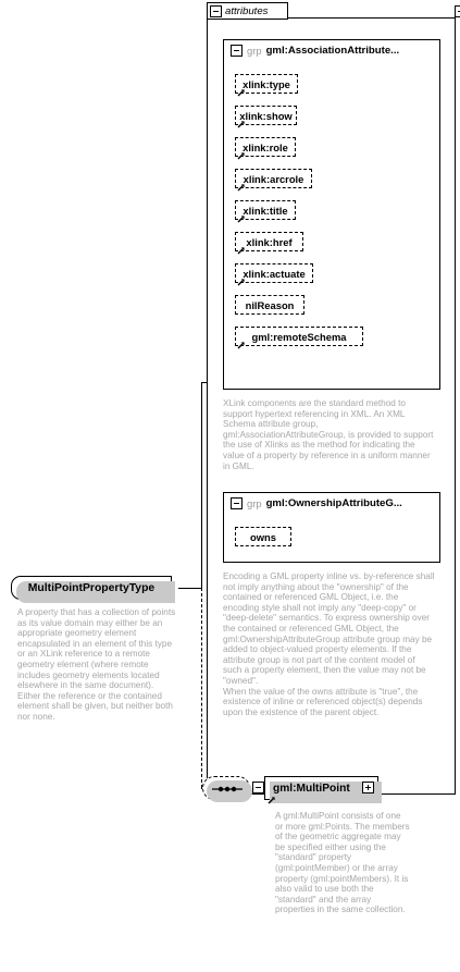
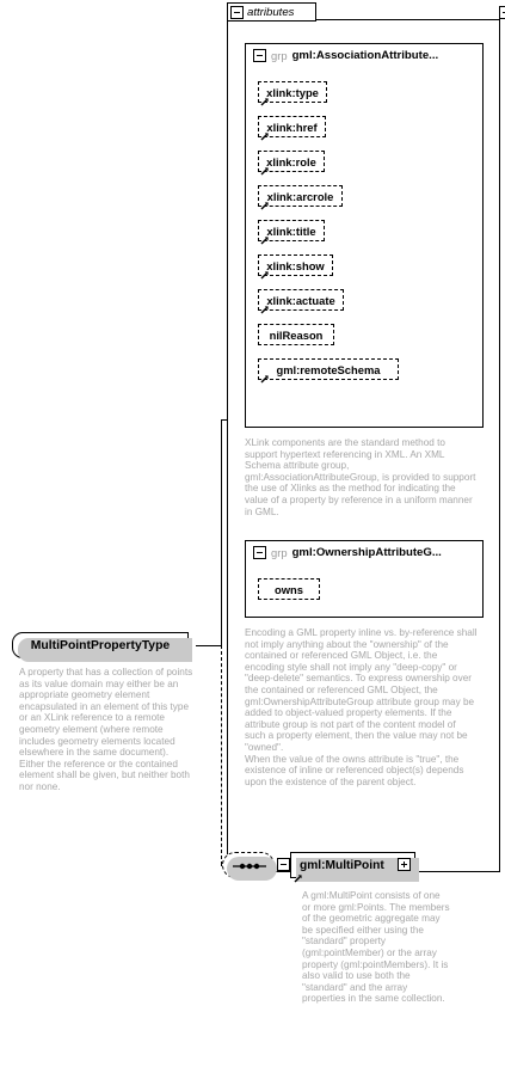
  attributes
  grp
  gml:AssociationAttribute...
  xlink:type
- xlink:show
+ xlink:href
  xlink:role
  xlink:arcrole
  xlink:title
- xlink:href
+ xlink:show
  xlink:actuate
  nilReason
  gml:remoteSchema
  XLink components are the standard method to support hypertext referencing in XML. An XML Schema attribute group, gml:AssociationAttributeGroup, is provided to support the use of Xlinks as the method for indicating the value of a property by reference in a uniform manner in GML.
  grp
  gml:OwnershipAttributeG...
  owns
  Encoding a GML property inline vs. by-reference shall not imply anything about the "ownership" of the contained or referenced GML Object, i.e. the encoding style shall not imply any "deep-copy" or "deep-delete" semantics. To express ownership over the contained or referenced GML Object, the gml:OwnershipAttributeGroup attribute group may be added to object-valued property elements. If the attribute group is not part of the content model of such a property element, then the value may not be "owned".
  When the value of the owns attribute is "true", the existence of inline or referenced object(s) depends upon the existence of the parent object.
  MultiPointPropertyType
  A property that has a collection of points as its value domain may either be an appropriate geometry element encapsulated in an element of this type or an XLink reference to a remote geometry element (where remote includes geometry elements located elsewhere in the same document). Either the reference or the contained element shall be given, but neither both nor none.
  gml:MultiPoint
  A gml:MultiPoint consists of one or more gml:Points. The members of the geometric aggregate may be specified either using the "standard" property (gml:pointMember) or the array property (gml:pointMembers). It is also valid to use both the "standard" and the array properties in the same collection.
